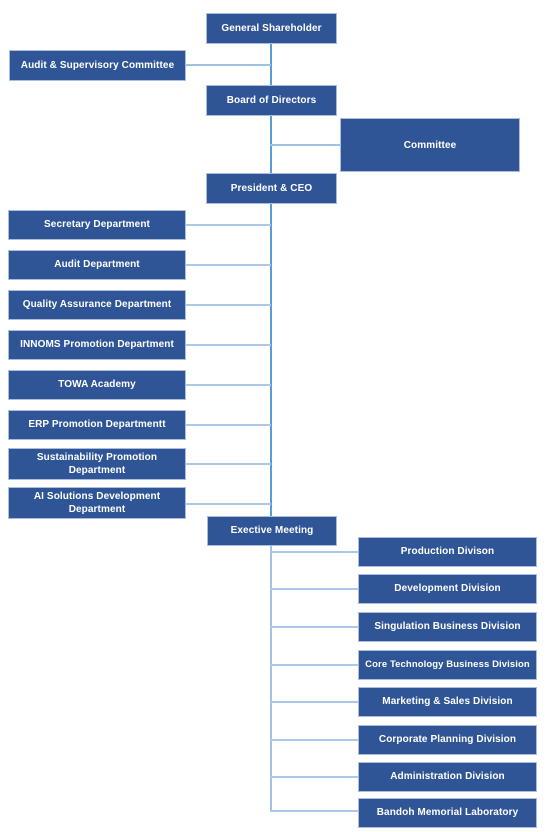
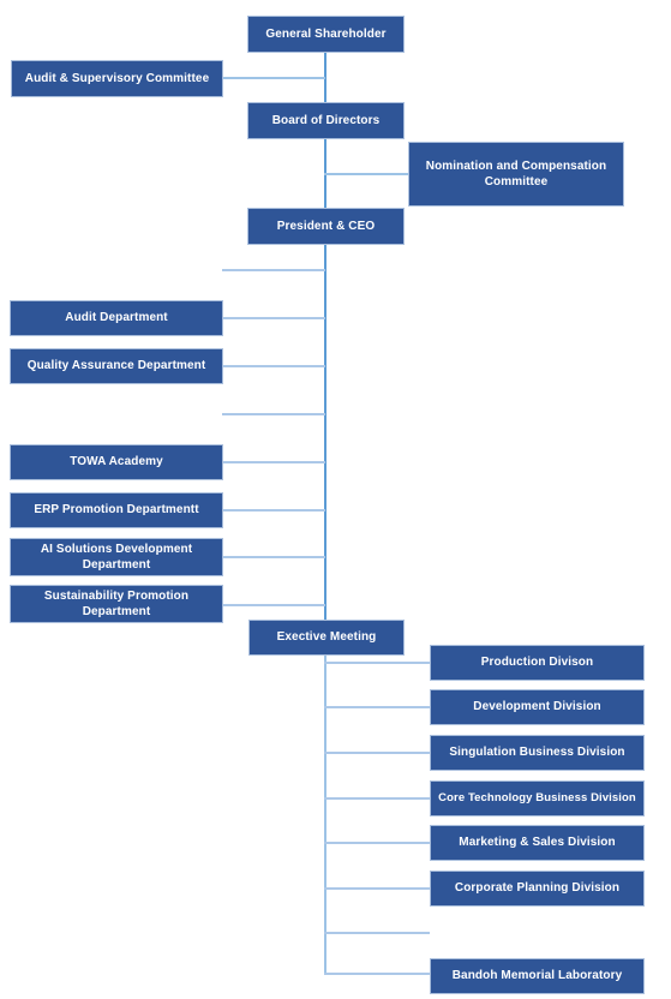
  General Shareholder
  Audit & Supervisory Committee
  Board of Directors
+ Nomination and Compensation
  Committee
  President & CEO
- Secretary Department
  Audit Department
  Quality Assurance Department
- INNOMS Promotion Department
  TOWA Academy
  ERP Promotion Departmentt
- Sustainability Promotion
+ AI Solutions Development
  Department
- AI Solutions Development
+ Sustainability Promotion
  Department
  Exective Meeting
  Production Divison
  Development Division
  Singulation Business Division
  Core Technology Business Division
  Marketing & Sales Division
  Corporate Planning Division
- Administration Division
  Bandoh Memorial Laboratory
